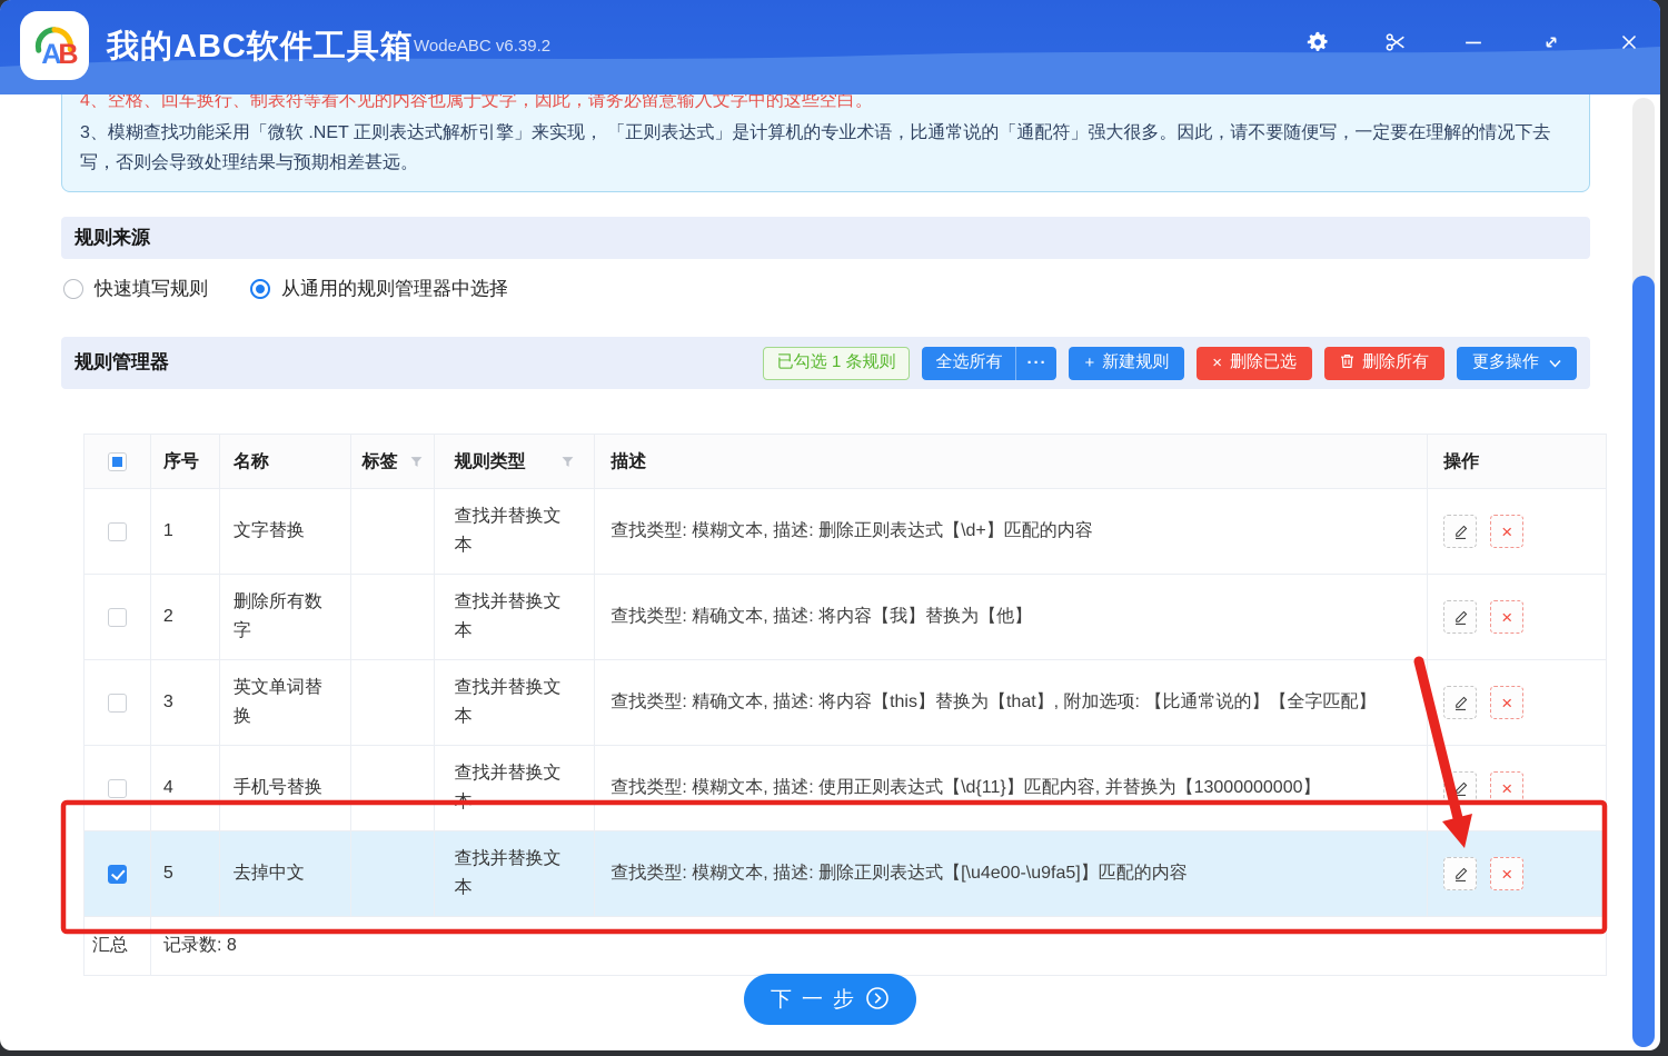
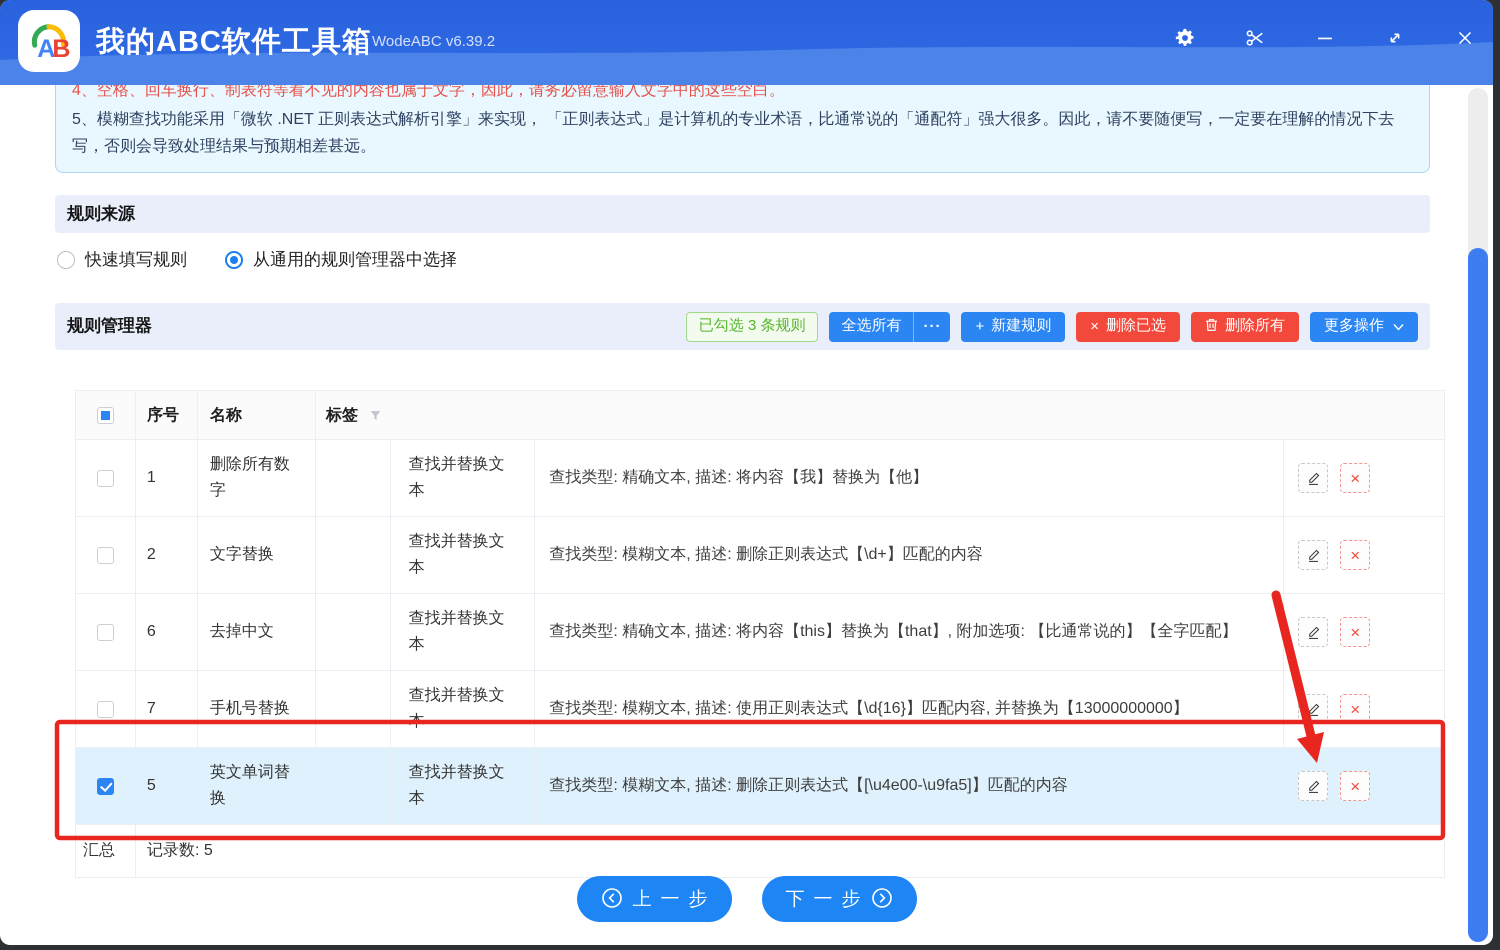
  4、空格、回车换行、制表符等看不见的内容也属于文字，因此，请务必留意输入文字中的这些空白。
- 3、模糊查找功能采用「微软 .NET 正则表达式解析引擎」来实现， 「正则表达式」是计算机的专业术语，比通常说的「通配符」强大很多。因此，请不要随便写，一定要在理解的情况下去写，否则会导致处理结果与预期相差甚远。
+ 5、模糊查找功能采用「微软 .NET 正则表达式解析引擎」来实现， 「正则表达式」是计算机的专业术语，比通常说的「通配符」强大很多。因此，请不要随便写，一定要在理解的情况下去写，否则会导致处理结果与预期相差甚远。
  A
  B
  我的ABC软件工具箱
  WodeABC v6.39.2
  规则来源
  快速填写规则
  从通用的规则管理器中选择
  规则管理器
- 已勾选 1 条规则
+ 已勾选 3 条规则
  全选所有
  ···
  +
  新建规则
  ×
  删除已选
  删除所有
  更多操作
  序号
  名称
  标签
- 规则类型
- 描述
- 操作
  1
- 文字替换
+ 删除所有数字
  查找并替换文本
- 查找类型: 模糊文本, 描述: 删除正则表达式【\d+】匹配的内容
+ 查找类型: 精确文本, 描述: 将内容【我】替换为【他】
  ×
  2
- 删除所有数字
+ 文字替换
  查找并替换文本
- 查找类型: 精确文本, 描述: 将内容【我】替换为【他】
+ 查找类型: 模糊文本, 描述: 删除正则表达式【\d+】匹配的内容
  ×
- 3
+ 6
- 英文单词替换
+ 去掉中文
  查找并替换文本
  查找类型: 精确文本, 描述: 将内容【this】替换为【that】, 附加选项: 【比通常说的】【全字匹配】
  ×
- 4
+ 7
  手机号替换
  查找并替换文
- 查找类型: 模糊文本, 描述: 使用正则表达式【\d{11}】匹配内容, 并替换为【13000000000】
+ 查找类型: 模糊文本, 描述: 使用正则表达式【\d{16}】匹配内容, 并替换为【13000000000】
  ×
  5
- 去掉中文
+ 英文单词替换
  查找并替换文本
  查找类型: 模糊文本, 描述: 删除正则表达式【[\u4e00-\u9fa5]】匹配的内容
  ×
  汇总
- 记录数: 8
+ 记录数: 5
+ 上一步
  下一步
